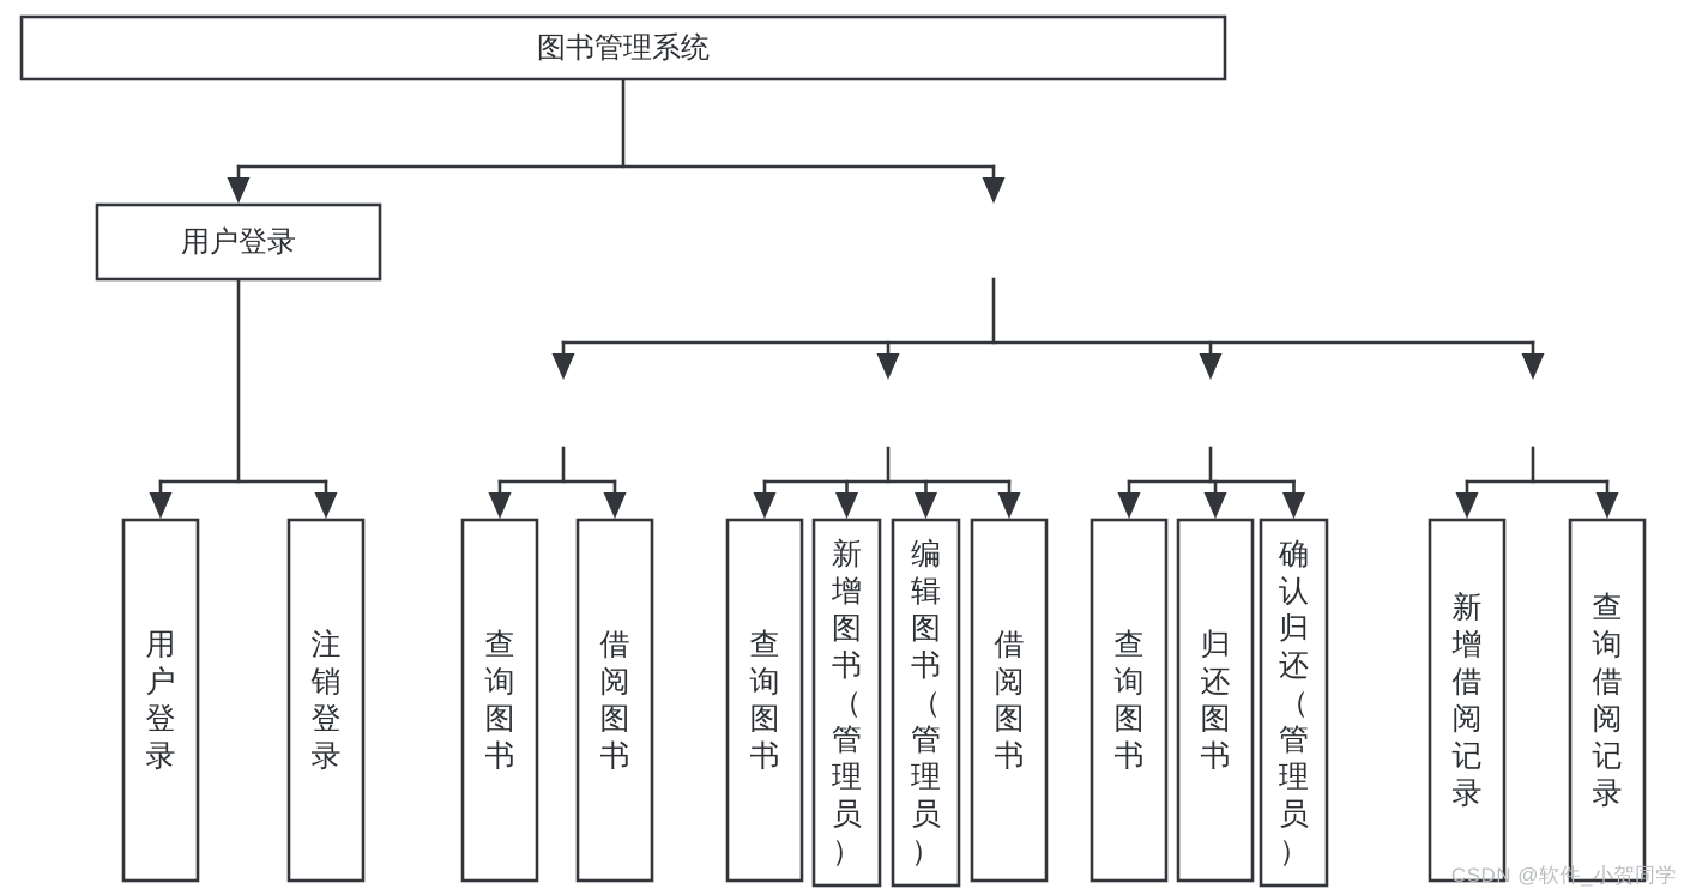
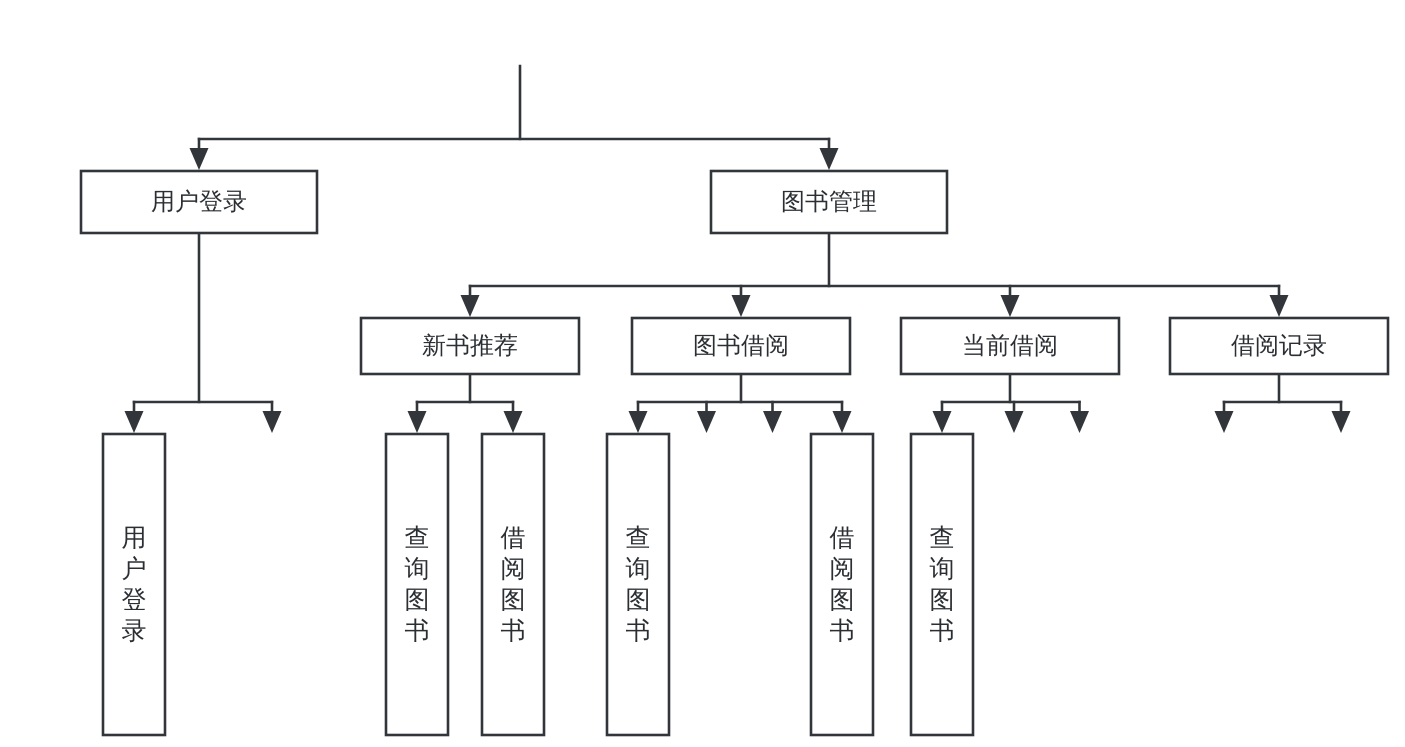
- 图书管理系统
  用户登录
+ 图书管理
+ 新书推荐
+ 图书借阅
+ 当前借阅
+ 借阅记录
  用户登录
- 注销登录
  查询图书
  借阅图书
  查询图书
- 新增图书（管理员）
- 编辑图书（管理员）
  借阅图书
  查询图书
- 归还图书
- 确认归还（管理员）
- 新增借阅记录
- 查询借阅记录
- CSDN @软件_小贺同学
